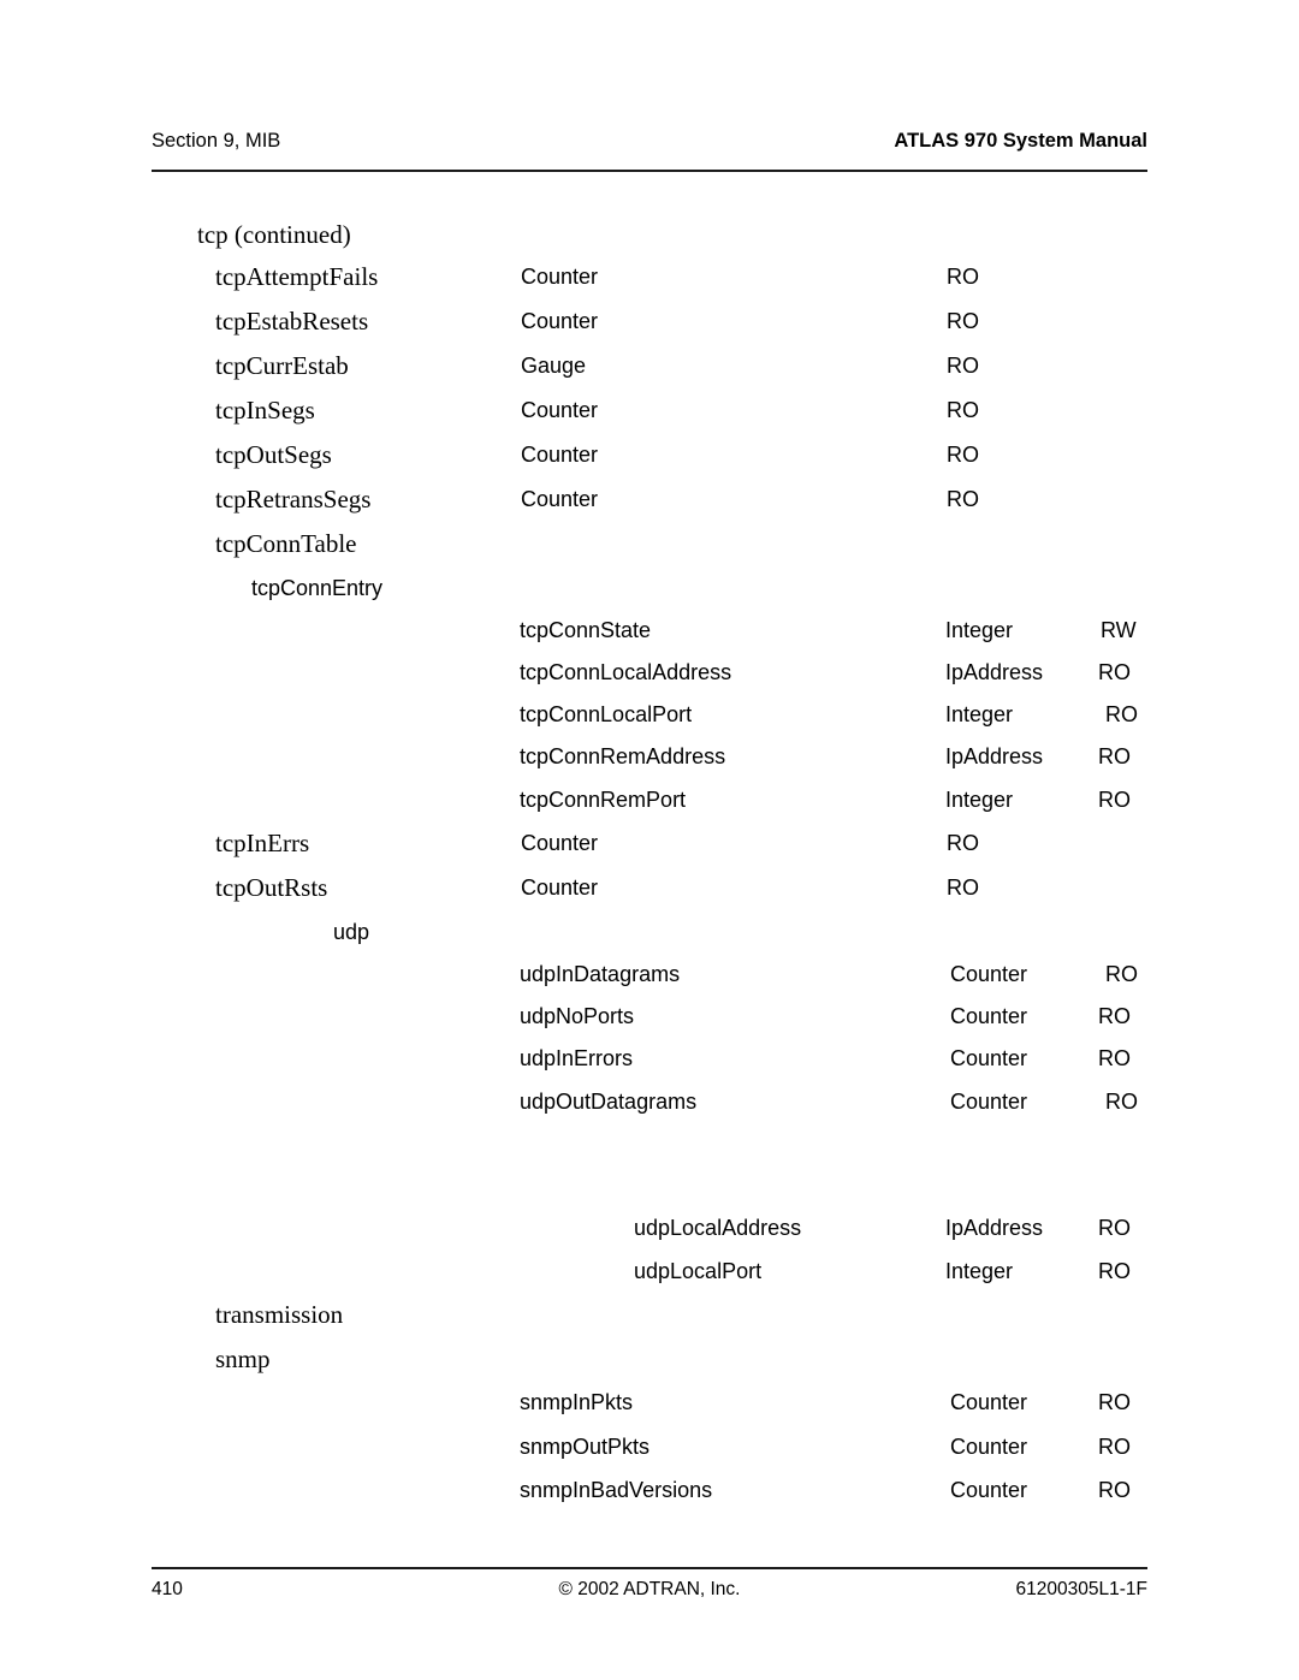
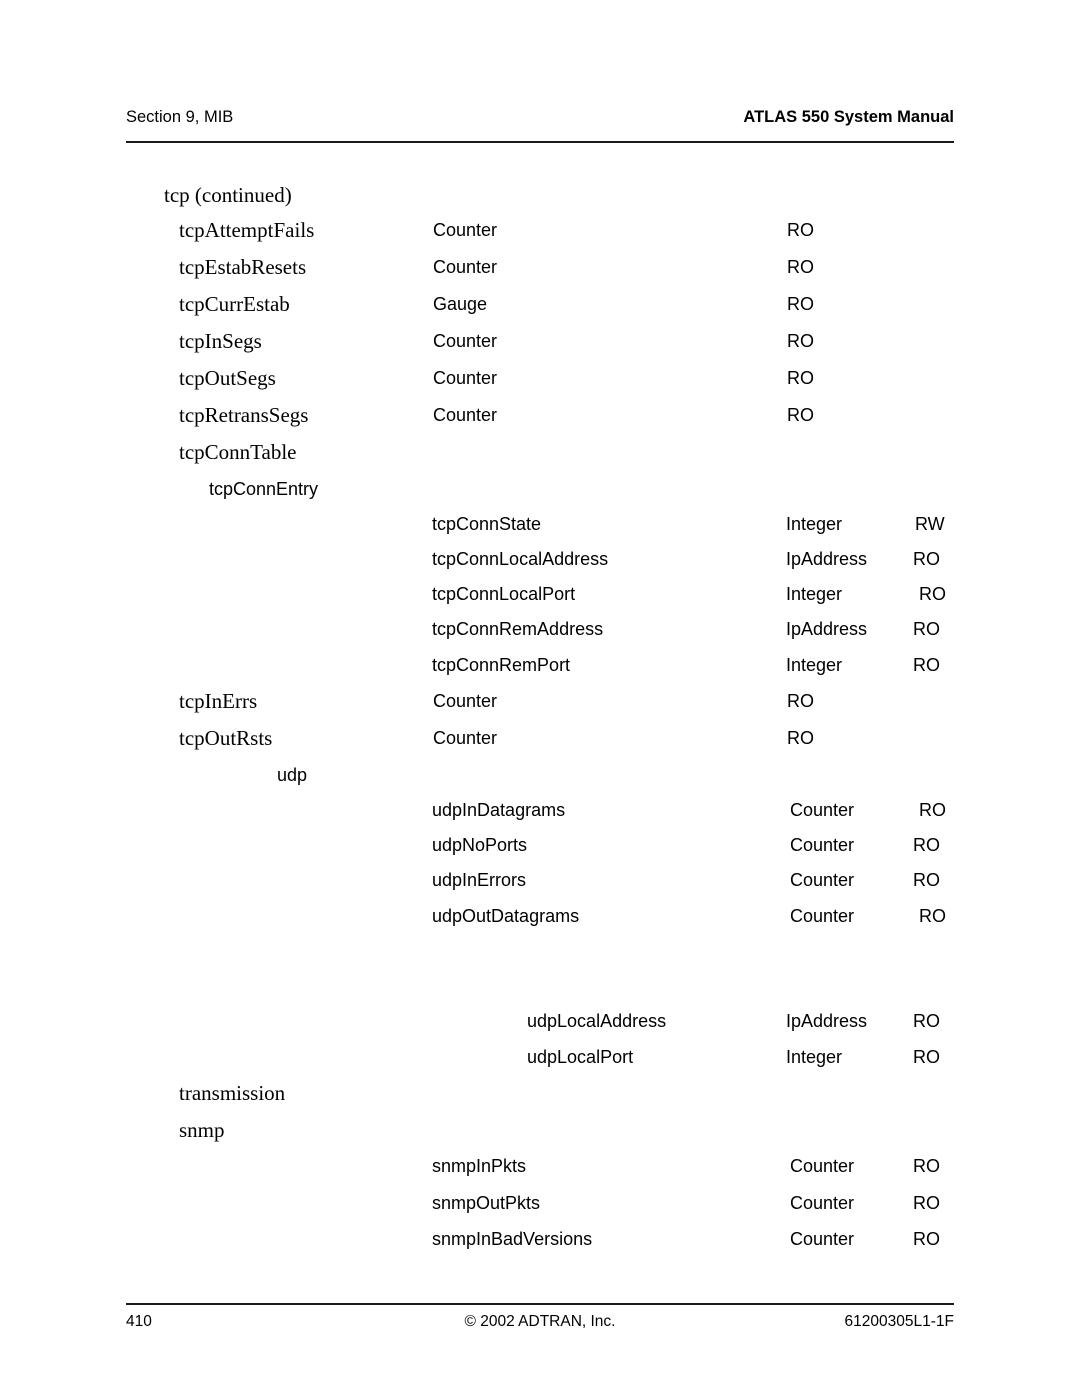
  Section 9, MIB
- ATLAS 970 System Manual
+ ATLAS 550 System Manual
  tcp (continued)
  tcpAttemptFails
  Counter
  RO
  tcpEstabResets
  Counter
  RO
  tcpCurrEstab
  Gauge
  RO
  tcpInSegs
  Counter
  RO
  tcpOutSegs
  Counter
  RO
  tcpRetransSegs
  Counter
  RO
  tcpConnTable
  tcpConnEntry
  tcpConnState
  Integer
  RW
  tcpConnLocalAddress
  IpAddress
  RO
  tcpConnLocalPort
  Integer
  RO
  tcpConnRemAddress
  IpAddress
  RO
  tcpConnRemPort
  Integer
  RO
  tcpInErrs
  Counter
  RO
  tcpOutRsts
  Counter
  RO
  udp
  udpInDatagrams
  Counter
  RO
  udpNoPorts
  Counter
  RO
  udpInErrors
  Counter
  RO
  udpOutDatagrams
  Counter
  RO
  udpLocalAddress
  IpAddress
  RO
  udpLocalPort
  Integer
  RO
  transmission
  snmp
  snmpInPkts
  Counter
  RO
  snmpOutPkts
  Counter
  RO
  snmpInBadVersions
  Counter
  RO
  410
  © 2002 ADTRAN, Inc.
  61200305L1-1F
